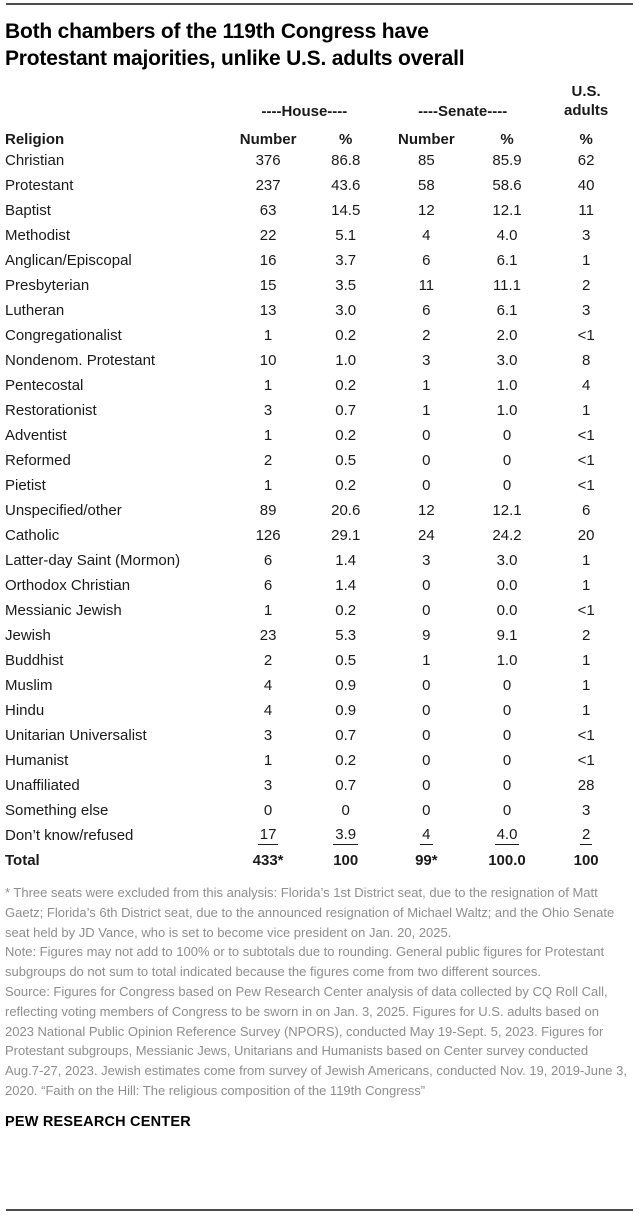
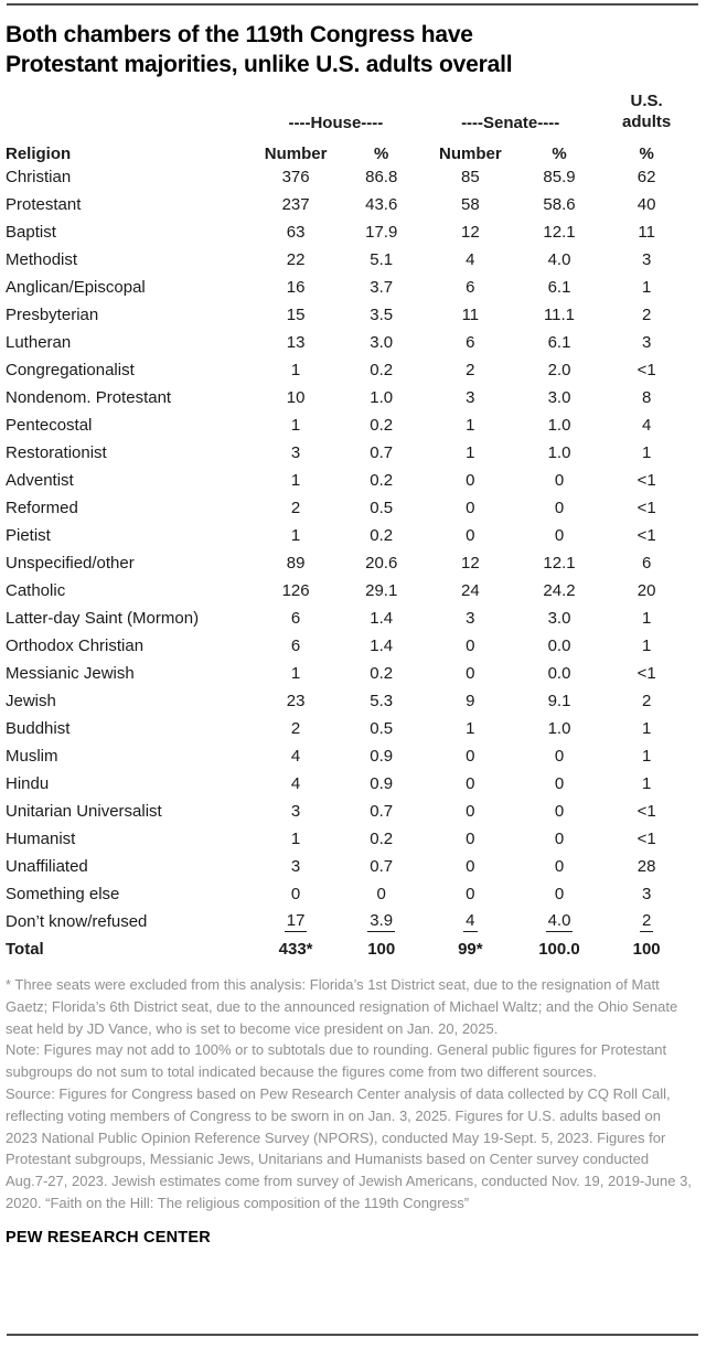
  Both chambers of the 119th Congress have
  Protestant majorities, unlike U.S. adults overall
  	----House----	----Senate----	U.S. adults
  Religion	Number	%	Number	%	%
  Christian	376	86.8	85	85.9	62
  Protestant	237	43.6	58	58.6	40
- Baptist	63	14.5	12	12.1	11
+ Baptist	63	17.9	12	12.1	11
  Methodist	22	5.1	4	4.0	3
  Anglican/Episcopal	16	3.7	6	6.1	1
  Presbyterian	15	3.5	11	11.1	2
  Lutheran	13	3.0	6	6.1	3
  Congregationalist	1	0.2	2	2.0	<1
  Nondenom. Protestant	10	1.0	3	3.0	8
  Pentecostal	1	0.2	1	1.0	4
  Restorationist	3	0.7	1	1.0	1
  Adventist	1	0.2	0	0	<1
  Reformed	2	0.5	0	0	<1
  Pietist	1	0.2	0	0	<1
  Unspecified/other	89	20.6	12	12.1	6
  Catholic	126	29.1	24	24.2	20
  Latter-day Saint (Mormon)	6	1.4	3	3.0	1
  Orthodox Christian	6	1.4	0	0.0	1
  Messianic Jewish	1	0.2	0	0.0	<1
  Jewish	23	5.3	9	9.1	2
  Buddhist	2	0.5	1	1.0	1
  Muslim	4	0.9	0	0	1
  Hindu	4	0.9	0	0	1
  Unitarian Universalist	3	0.7	0	0	<1
  Humanist	1	0.2	0	0	<1
  Unaffiliated	3	0.7	0	0	28
  Something else	0	0	0	0	3
  Don’t know/refused	17	3.9	4	4.0	2
  Total	433*	100	99*	100.0	100
  * Three seats were excluded from this analysis: Florida’s 1st District seat, due to the resignation of Matt Gaetz; Florida’s 6th District seat, due to the announced resignation of Michael Waltz; and the Ohio Senate seat held by JD Vance, who is set to become vice president on Jan. 20, 2025.
  Note: Figures may not add to 100% or to subtotals due to rounding. General public figures for Protestant subgroups do not sum to total indicated because the figures come from two different sources.
  Source: Figures for Congress based on Pew Research Center analysis of data collected by CQ Roll Call, reflecting voting members of Congress to be sworn in on Jan. 3, 2025. Figures for U.S. adults based on 2023 National Public Opinion Reference Survey (NPORS), conducted May 19-Sept. 5, 2023. Figures for Protestant subgroups, Messianic Jews, Unitarians and Humanists based on Center survey conducted Aug.7-27, 2023. Jewish estimates come from survey of Jewish Americans, conducted Nov. 19, 2019-June 3, 2020. “Faith on the Hill: The religious composition of the 119th Congress”
  PEW RESEARCH CENTER
